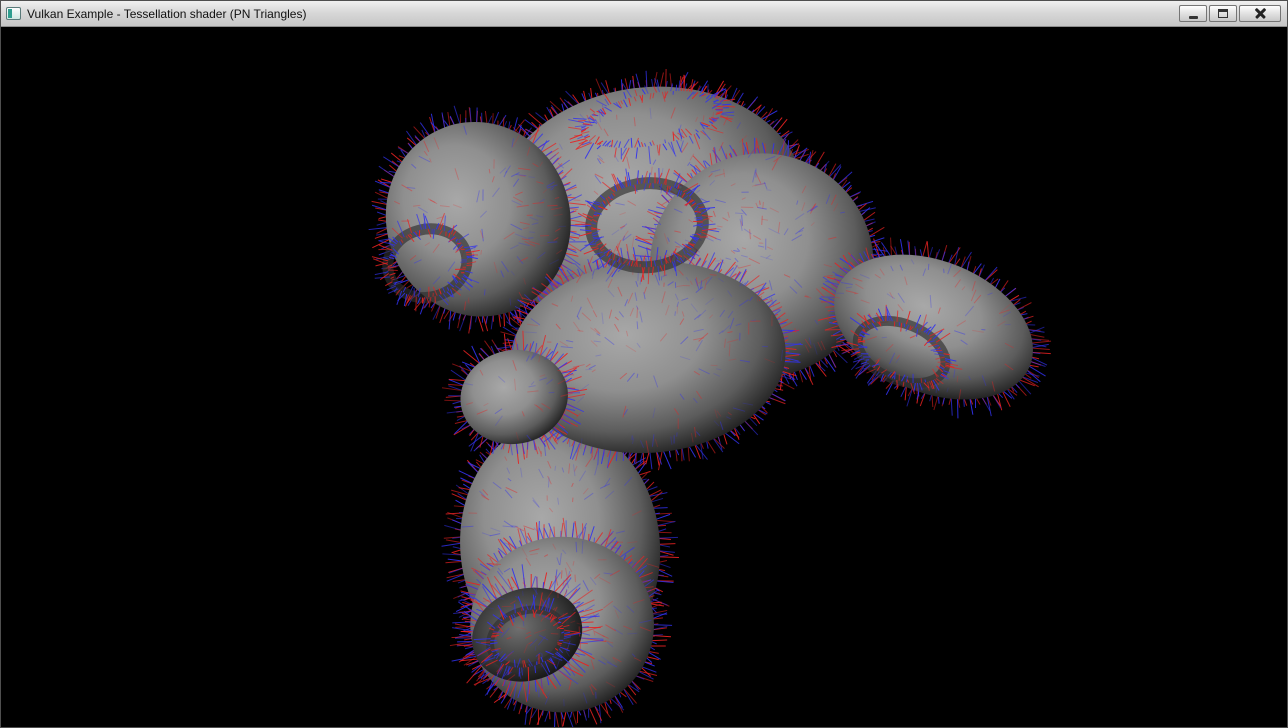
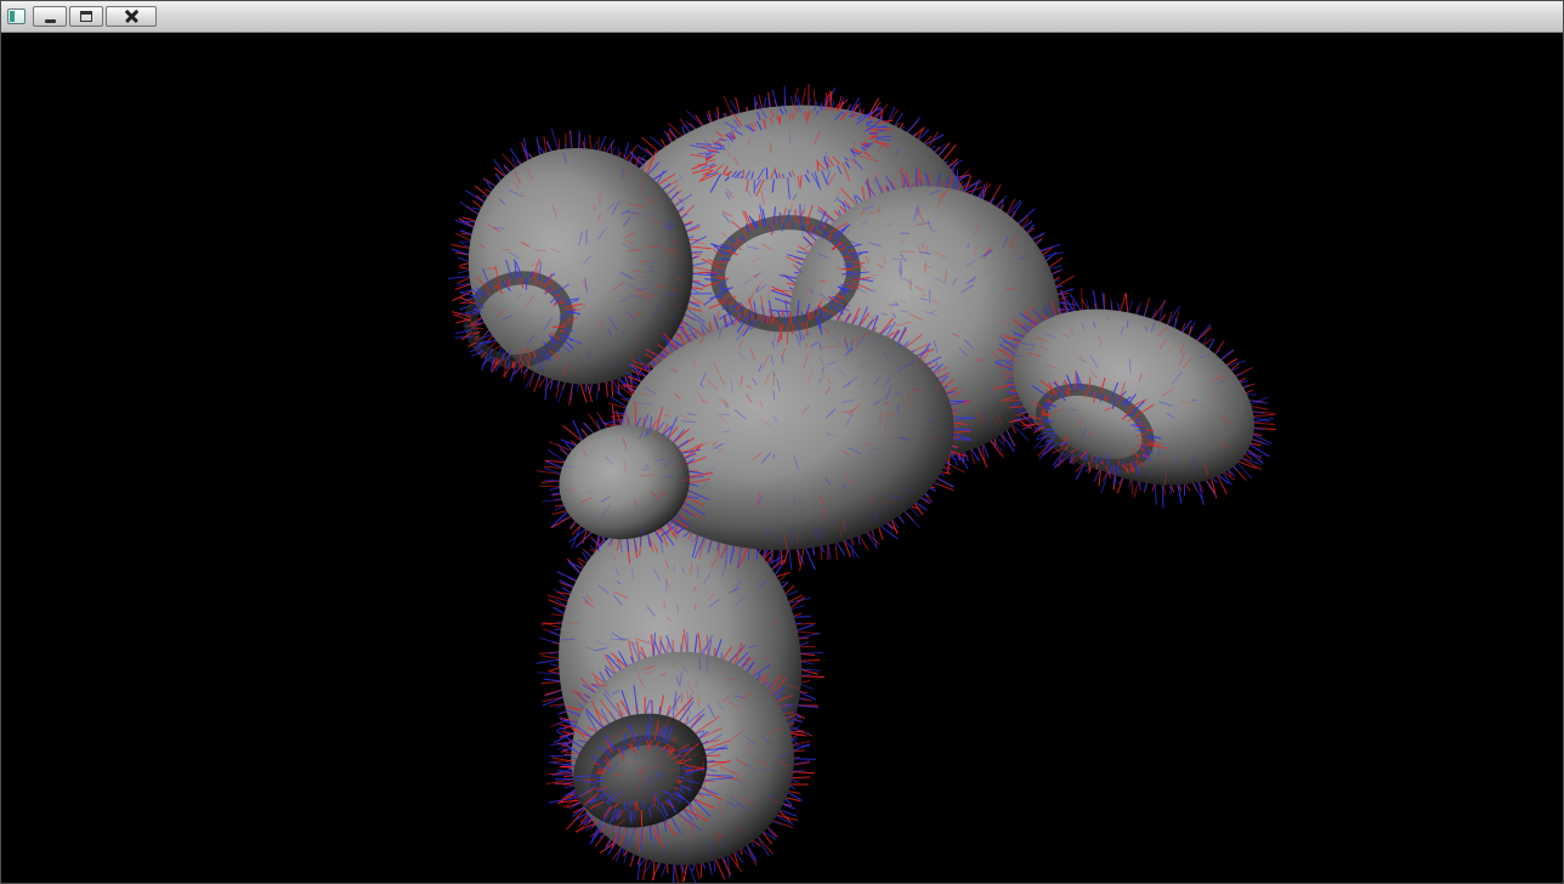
- Vulkan Example - Tessellation shader (PN Triangles)
